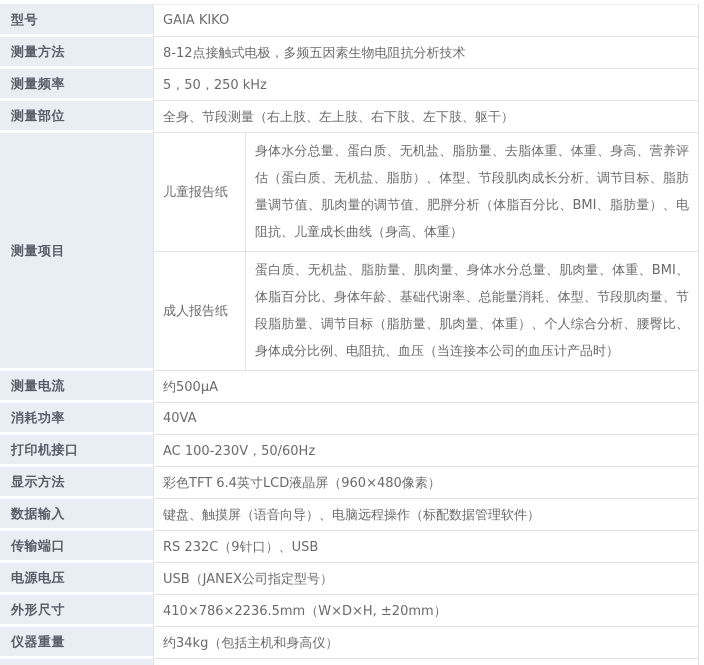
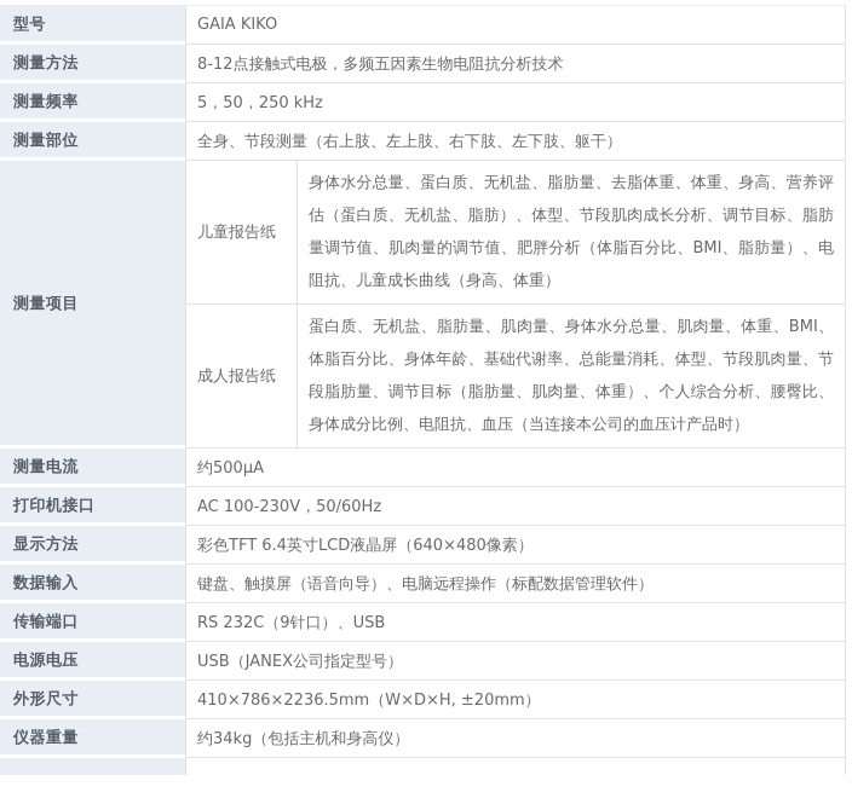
  型号
  GAIA KIKO
  测量方法
  8-12点接触式电极，多频五因素生物电阻抗分析技术
  测量频率
  5，50，250 kHz
  测量部位
  全身、节段测量（右上肢、左上肢、右下肢、左下肢、躯干）
  测量项目
  儿童报告纸
  身体水分总量、蛋白质、无机盐、脂肪量、去脂体重、体重、身高、营养评估（蛋白质、无机盐、脂肪）、体型、节段肌肉成长分析、调节目标、脂肪量调节值、肌肉量的调节值、肥胖分析（体脂百分比、BMI、脂肪量）、电阻抗、儿童成长曲线（身高、体重）
  成人报告纸
  蛋白质、无机盐、脂肪量、肌肉量、身体水分总量、肌肉量、体重、BMI、体脂百分比、身体年龄、基础代谢率、总能量消耗、体型、节段肌肉量、节段脂肪量、调节目标（脂肪量、肌肉量、体重）、个人综合分析、腰臀比、身体成分比例、电阻抗、血压（当连接本公司的血压计产品时）
  测量电流
  约500μA
- 消耗功率
- 40VA
  打印机接口
  AC 100-230V，50/60Hz
  显示方法
- 彩色TFT 6.4英寸LCD液晶屏（960×480像素）
+ 彩色TFT 6.4英寸LCD液晶屏（640×480像素）
  数据输入
  键盘、触摸屏（语音向导）、电脑远程操作（标配数据管理软件）
  传输端口
  RS 232C（9针口）、USB
  电源电压
  USB（JANEX公司指定型号）
  外形尺寸
  410×786×2236.5mm（W×D×H, ±20mm）
  仪器重量
  约34kg（包括主机和身高仪）
